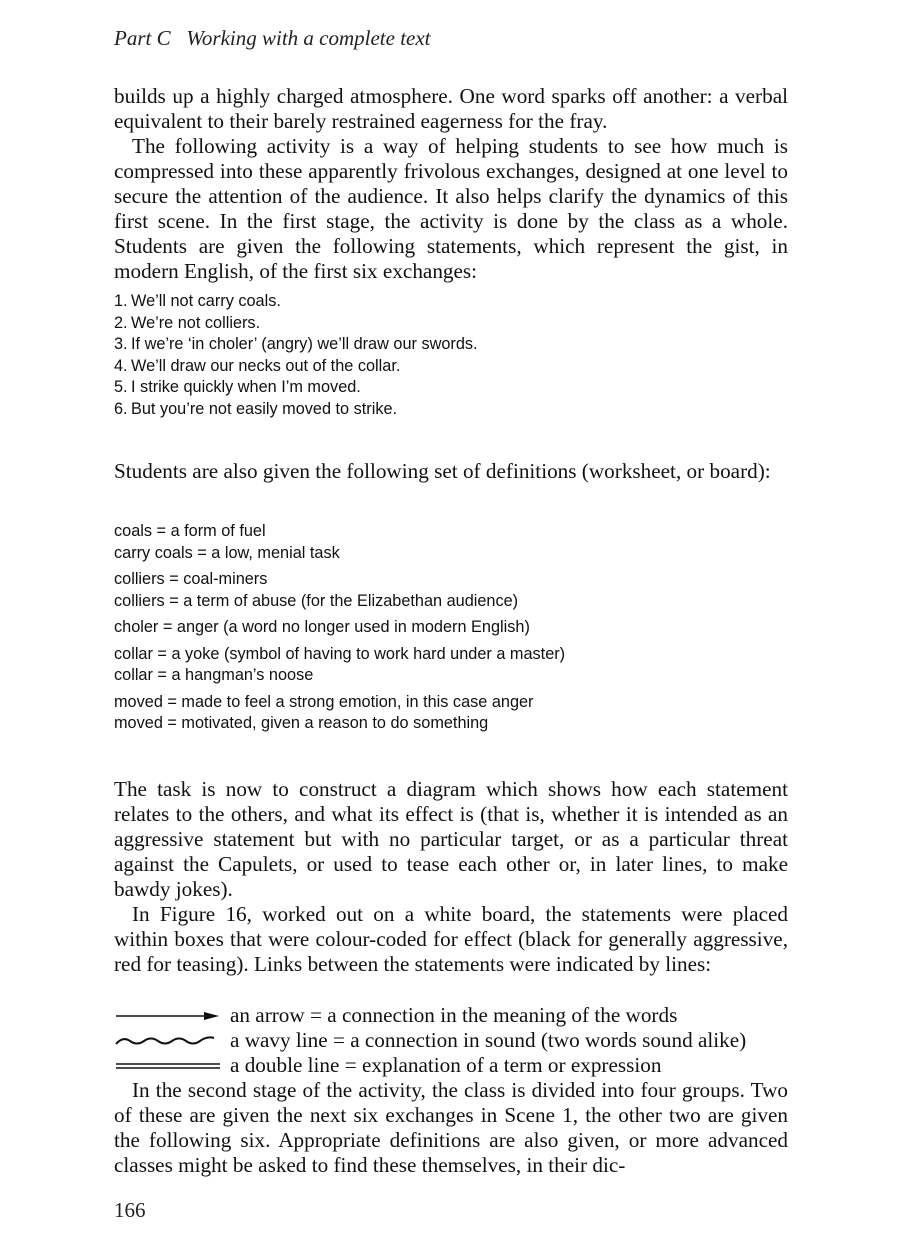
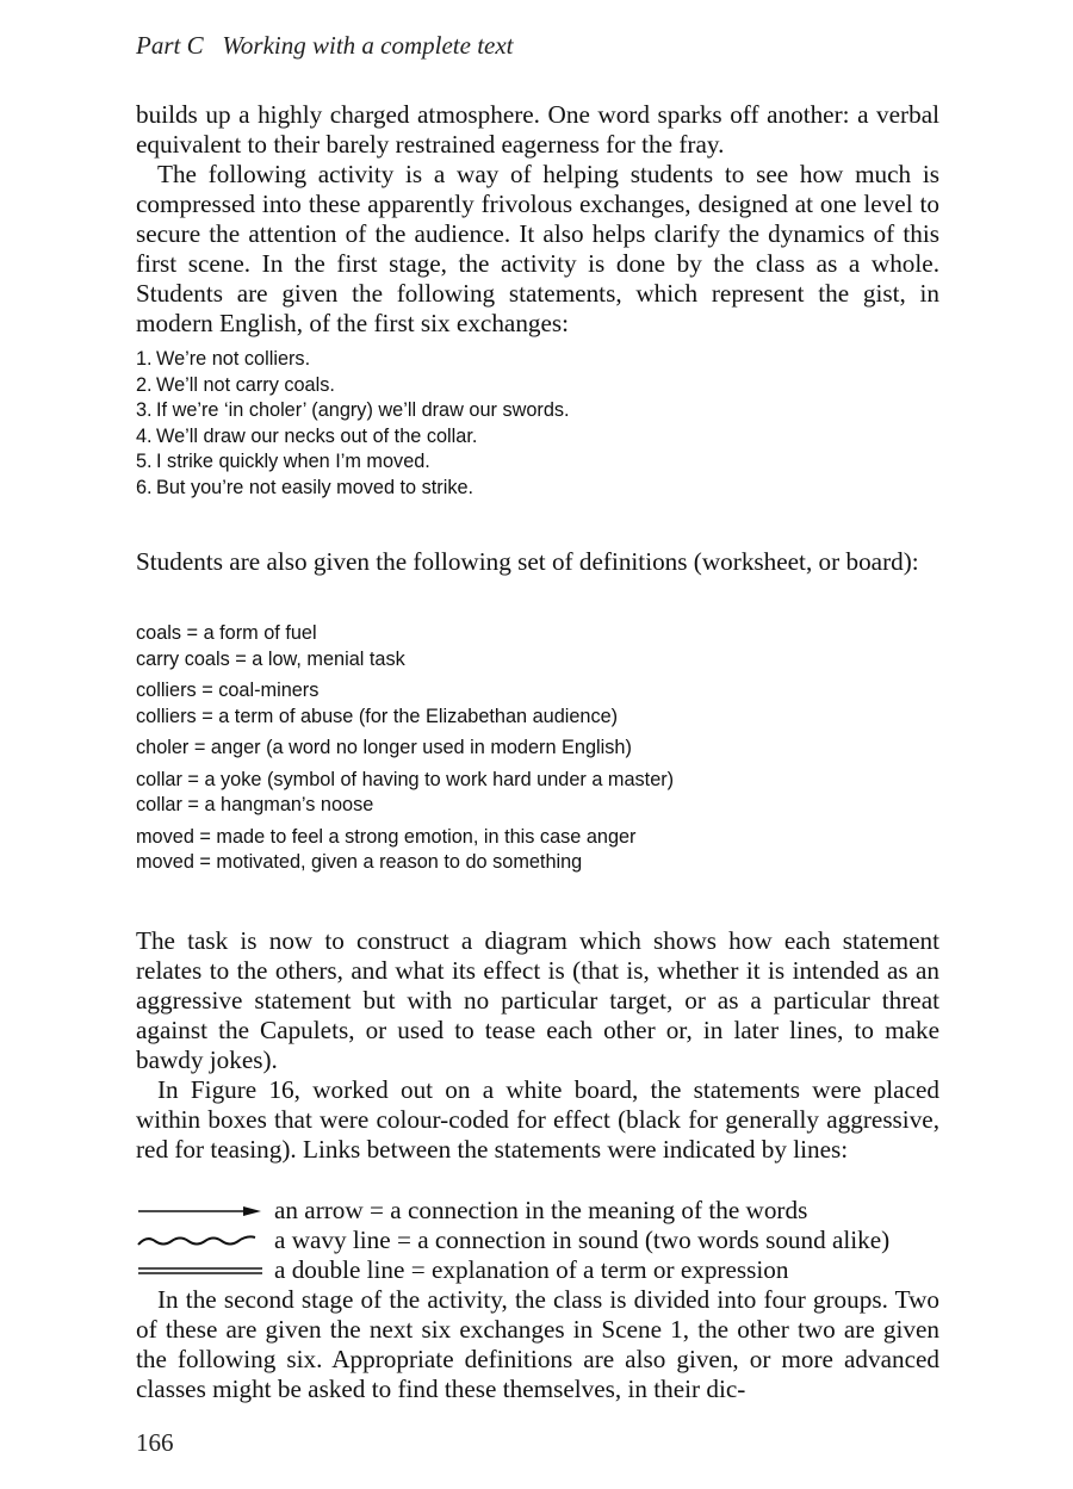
  Part C Working with a complete text
  builds up a highly charged atmosphere. One word sparks off another: a verbal equivalent to their barely restrained eagerness for the fray.
  The following activity is a way of helping students to see how much is compressed into these apparently frivolous exchanges, designed at one level to secure the attention of the audience. It also helps clarify the dynamics of this first scene. In the first stage, the activity is done by the class as a whole. Students are given the following statements, which represent the gist, in modern English, of the first six exchanges:
  1.
- We’ll not carry coals.
+ We’re not colliers.
  2.
- We’re not colliers.
+ We’ll not carry coals.
  3.
  If we’re ‘in choler’ (angry) we’ll draw our swords.
  4.
  We’ll draw our necks out of the collar.
  5.
  I strike quickly when I’m moved.
  6.
  But you’re not easily moved to strike.
  Students are also given the following set of definitions (worksheet, or board):
  coals = a form of fuel
  carry coals = a low, menial task
  colliers = coal-miners
  colliers = a term of abuse (for the Elizabethan audience)
  choler = anger (a word no longer used in modern English)
  collar = a yoke (symbol of having to work hard under a master)
  collar = a hangman’s noose
  moved = made to feel a strong emotion, in this case anger
  moved = motivated, given a reason to do something
  The task is now to construct a diagram which shows how each statement relates to the others, and what its effect is (that is, whether it is intended as an aggressive statement but with no particular target, or as a particular threat against the Capulets, or used to tease each other or, in later lines, to make bawdy jokes).
  In Figure 16, worked out on a white board, the statements were placed within boxes that were colour-coded for effect (black for generally aggressive, red for teasing). Links between the statements were indicated by lines:
  an arrow = a connection in the meaning of the words
  a wavy line = a connection in sound (two words sound alike)
  a double line = explanation of a term or expression
  In the second stage of the activity, the class is divided into four groups. Two of these are given the next six exchanges in Scene 1, the other two are given the following six. Appropriate definitions are also given, or more advanced classes might be asked to find these themselves, in their dic-
  166
